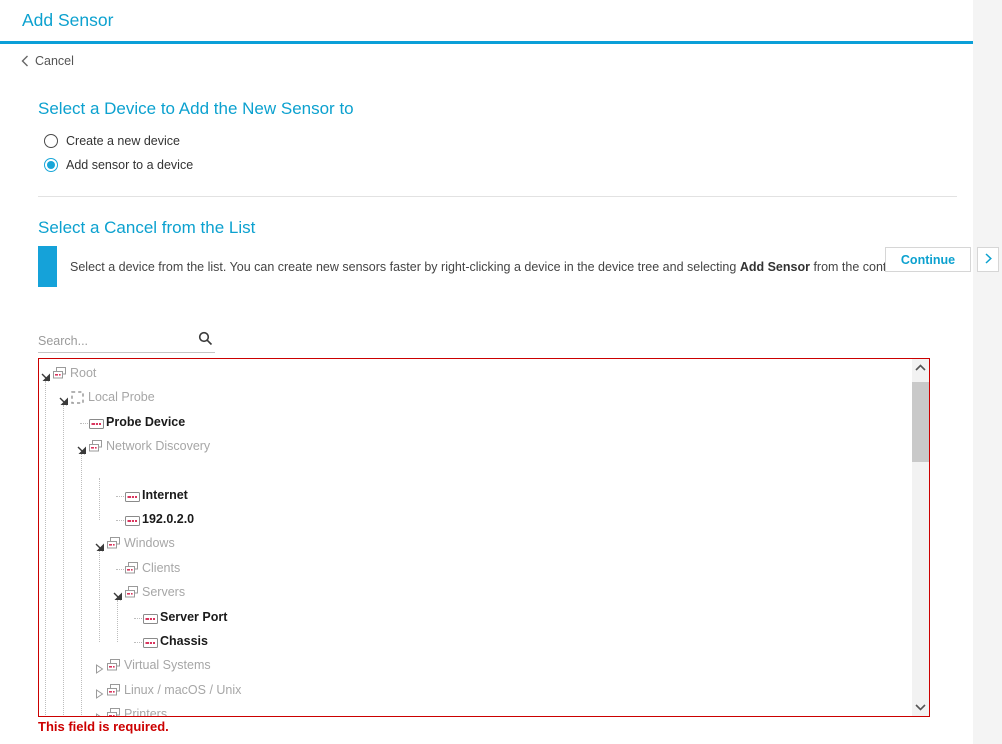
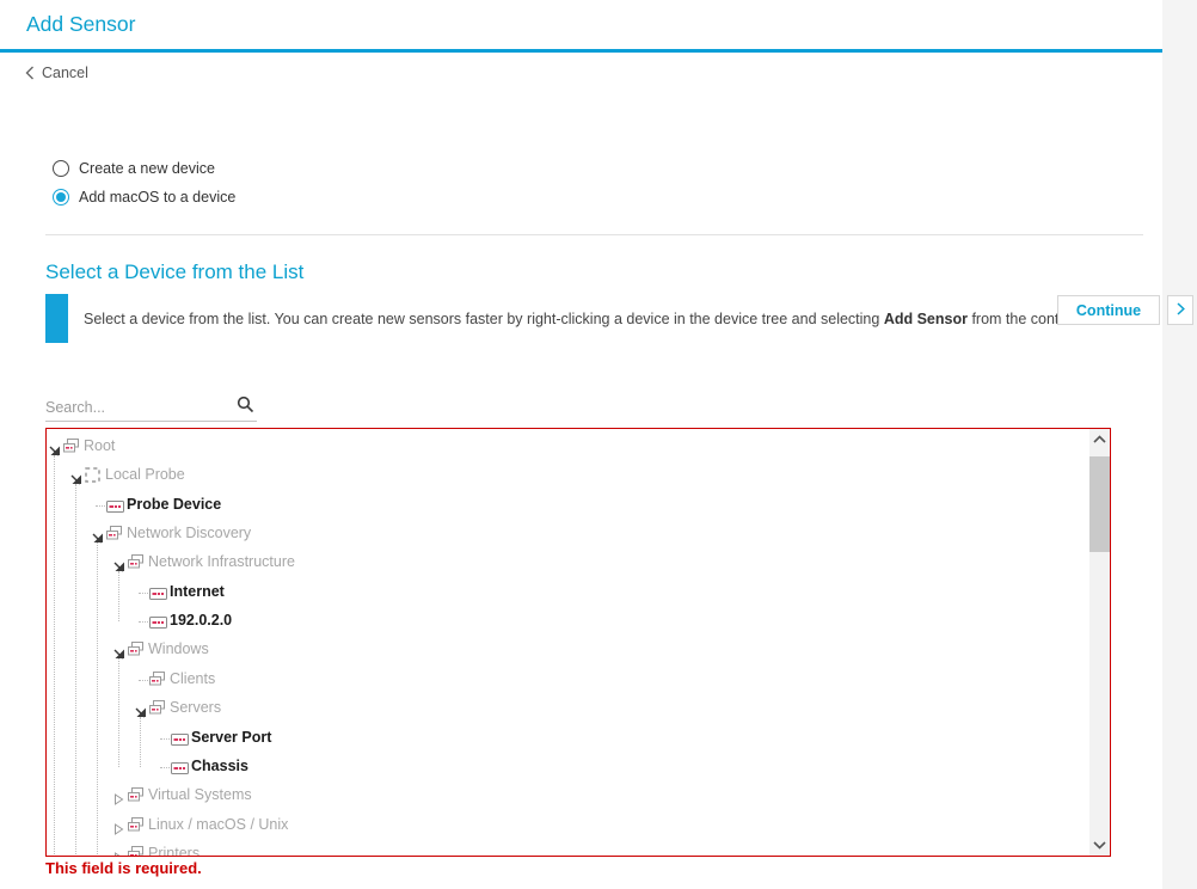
  Add Sensor
  Cancel
- Select a Device to Add the New Sensor to
  Create a new device
- Add sensor to a device
+ Add macOS to a device
- Select a Cancel from the List
+ Select a Device from the List
  Select a device from the list. You can create new sensors faster by right-clicking a device in the device tree and selecting Add Sensor from the con
  Search...
  Root
  Local Probe
  Probe Device
  Network Discovery
+ Network Infrastructure
  Internet
  192.0.2.0
  Windows
  Clients
  Servers
  Server Port
  Chassis
  Virtual Systems
  Linux / macOS / Unix
  Printers
  This field is required.
  Continue
